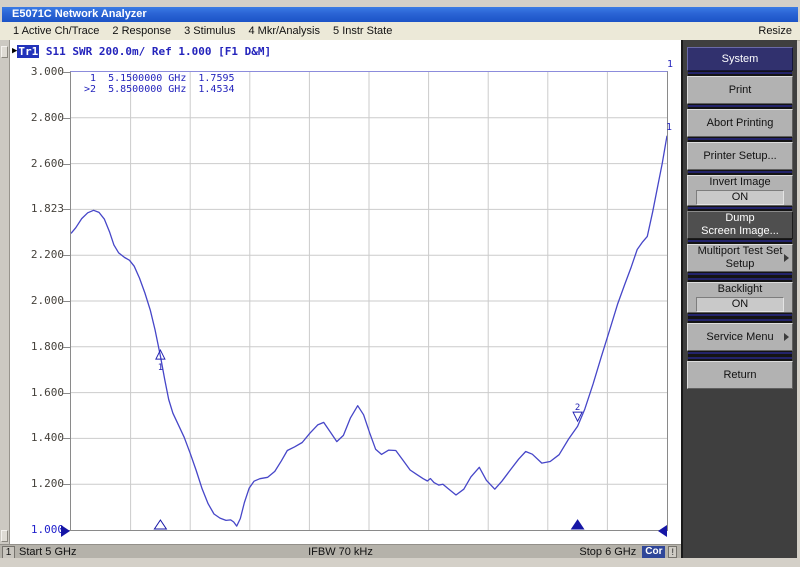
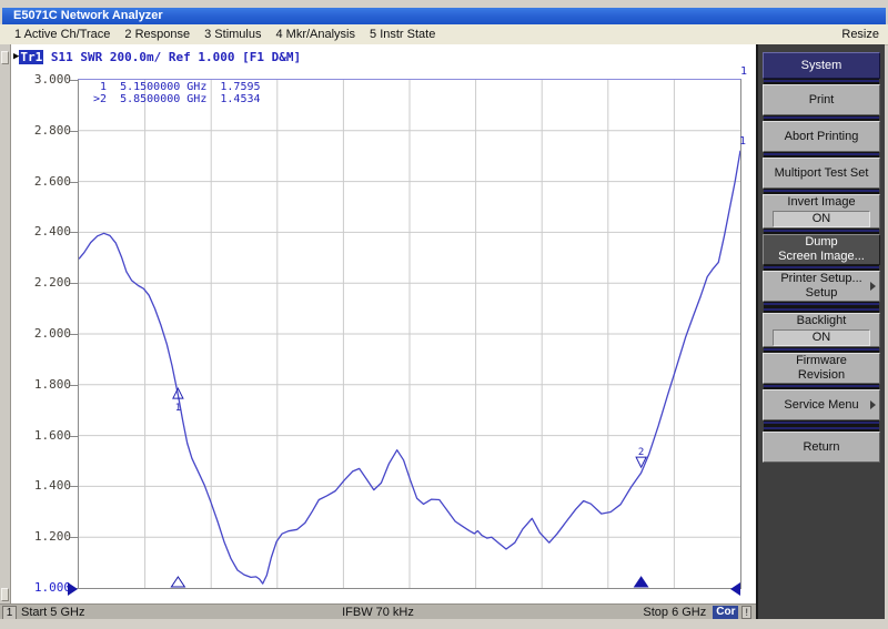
  E5071C Network Analyzer
  1 Active Ch/Trace 2 Response 3 Stimulus 4 Mkr/Analysis 5 Instr State
  Resize
  ▶Tr1 S11 SWR 200.0m/ Ref 1.000 [F1 D&M]
  1
  2
  3.000
  2.800
  2.600
- 1.823
+ 2.400
  2.200
  2.000
  1.800
  1.600
  1.400
  1.200
  1.000
  1 5.1500000 GHz 1.7595
  >2 5.8500000 GHz 1.4534
  1
  1
  1
  Start 5 GHz
  IFBW 70 kHz
  Stop 6 GHz
  Cor
  !
  System
  Print
  Abort Printing
- Printer Setup...
+ Multiport Test Set
  Invert Image
  ON
  Dump
  Screen Image...
- Multiport Test Set
+ Printer Setup...
  Setup
  Backlight
  ON
+ Firmware
+ Revision
  Service Menu
  Return
